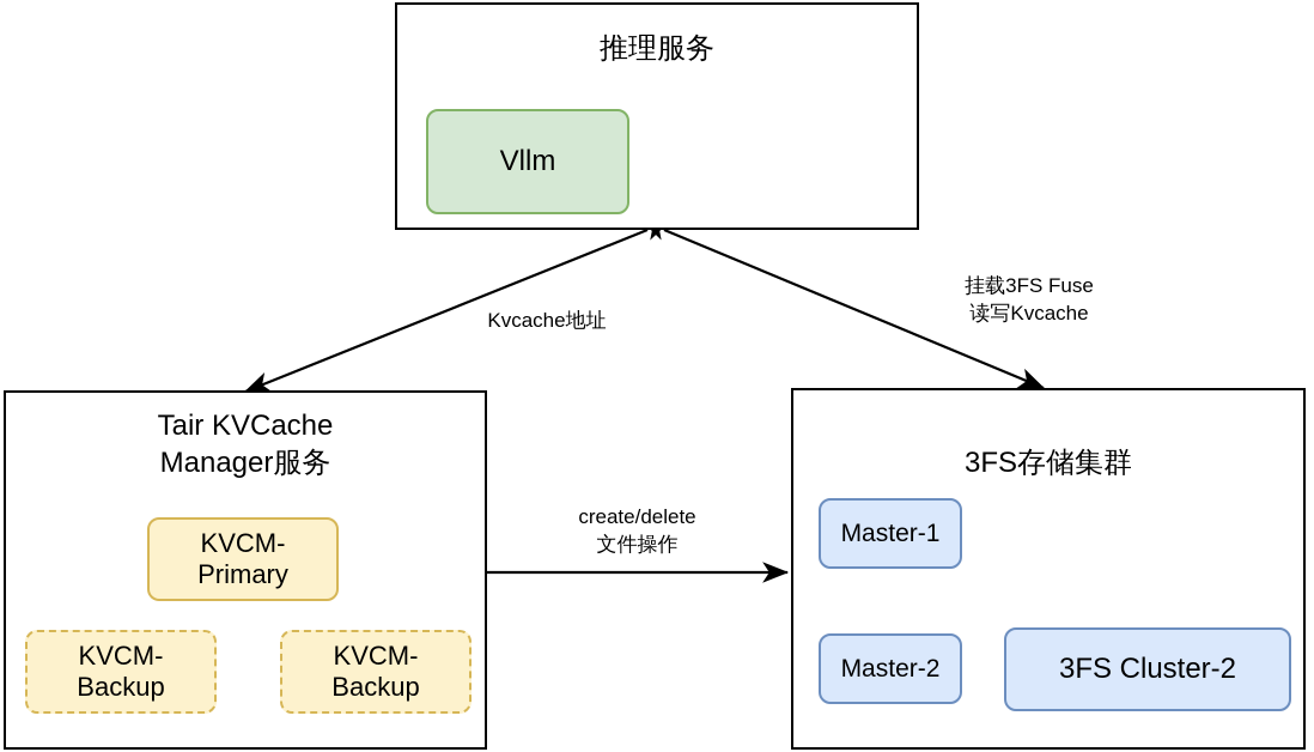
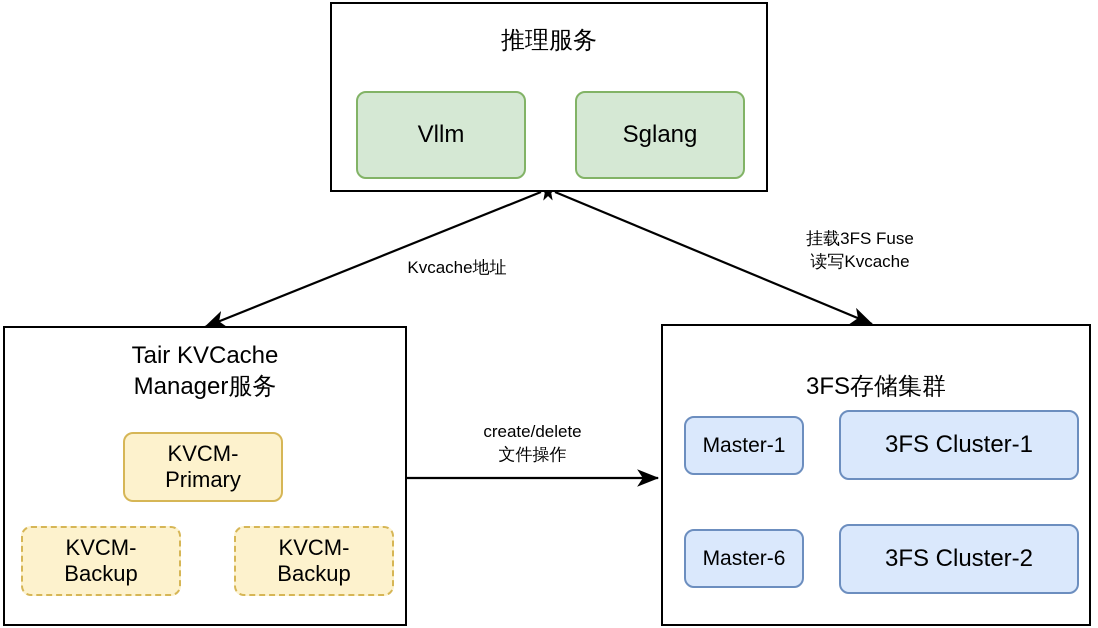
  推理服务
  Vllm
+ Sglang
  Tair KVCache
  Manager服务
  KVCM-
  Primary
  KVCM-
  Backup
  KVCM-
  Backup
  3FS存储集群
  Master-1
+ 3FS Cluster-1
- Master-2
+ Master-6
  3FS Cluster-2
  Kvcache地址
  挂载3FS Fuse
  读写Kvcache
  create/delete
  文件操作
